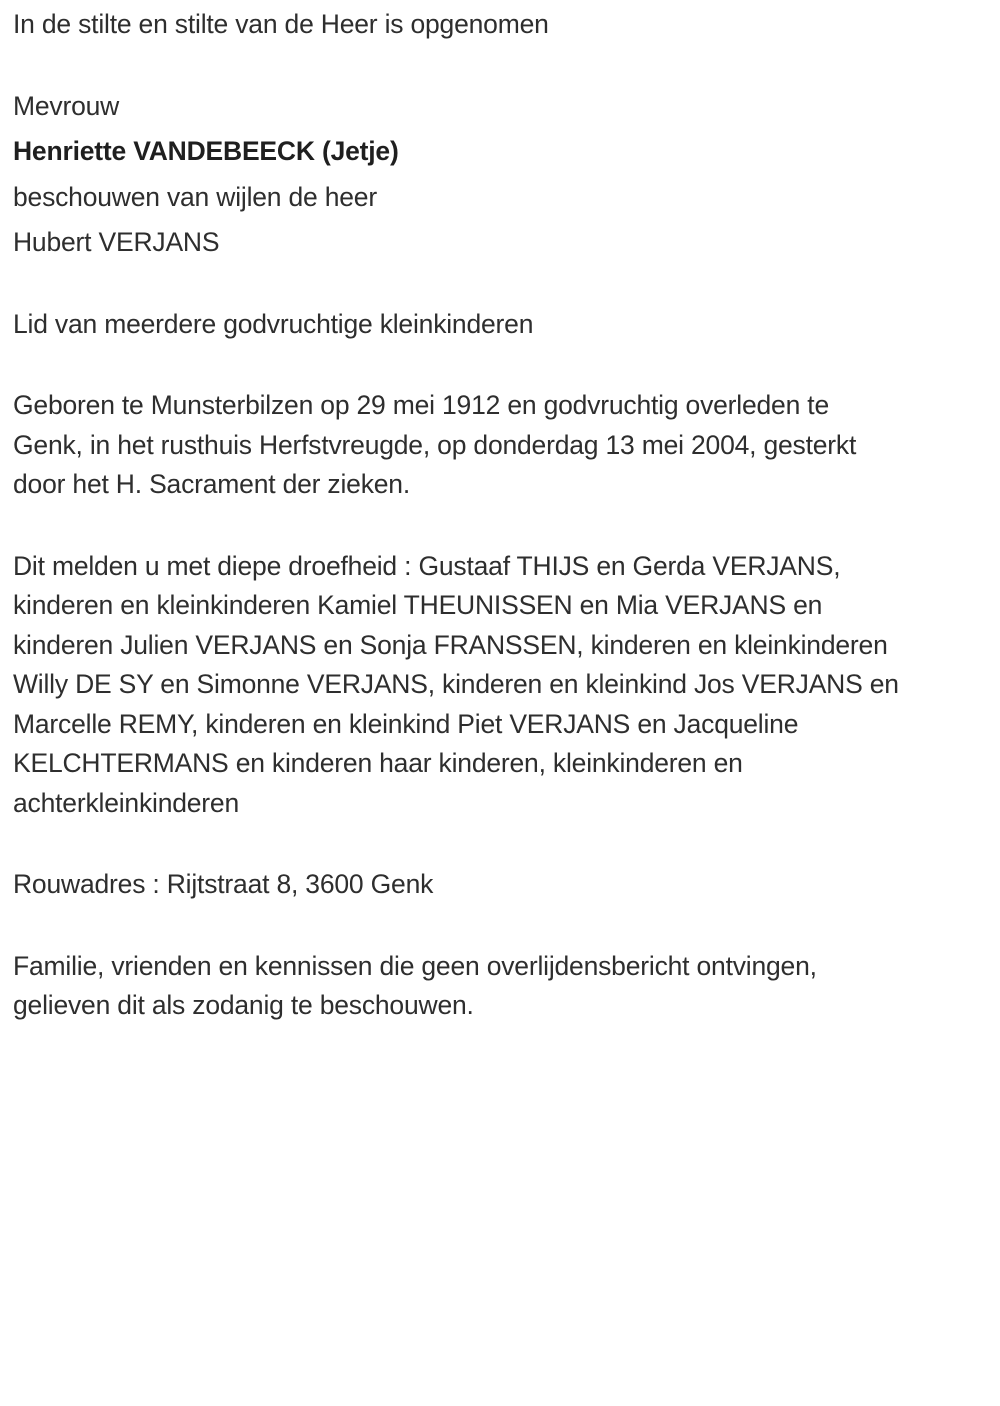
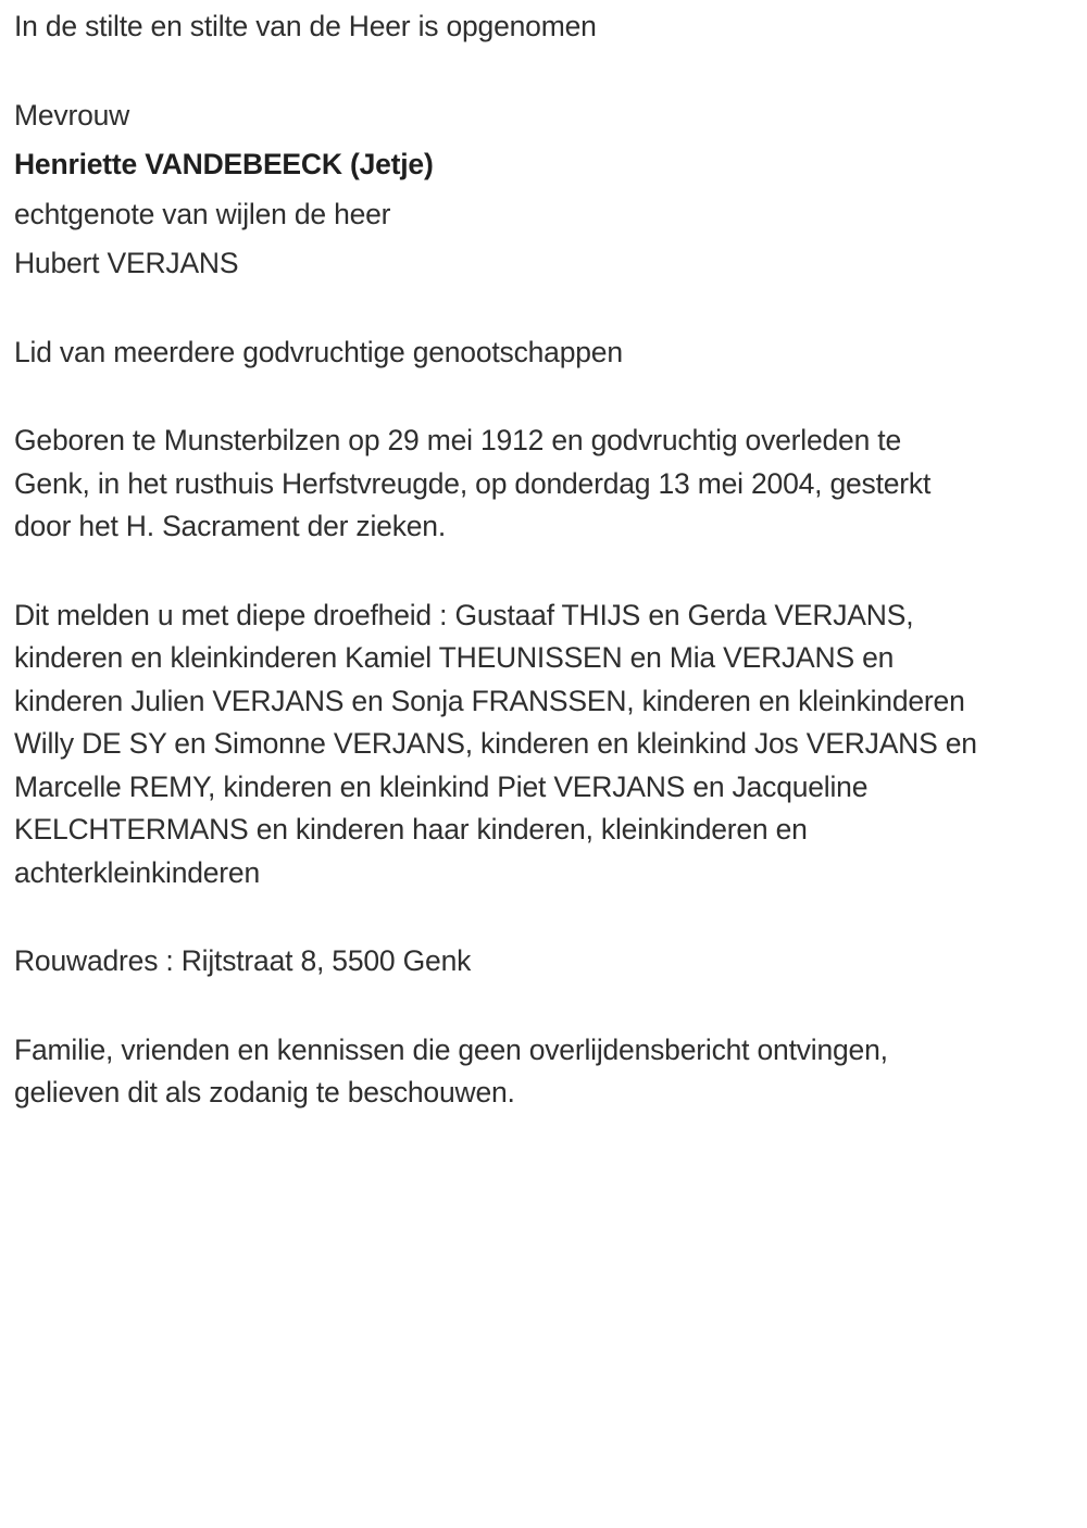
  In de stilte en stilte van de Heer is opgenomen
  Mevrouw
  Henriette VANDEBEECK (Jetje)
- beschouwen van wijlen de heer
+ echtgenote van wijlen de heer
  Hubert VERJANS
- Lid van meerdere godvruchtige kleinkinderen
+ Lid van meerdere godvruchtige genootschappen
  Geboren te Munsterbilzen op 29 mei 1912 en godvruchtig overleden te
  Genk, in het rusthuis Herfstvreugde, op donderdag 13 mei 2004, gesterkt
  door het H. Sacrament der zieken.
  Dit melden u met diepe droefheid : Gustaaf THIJS en Gerda VERJANS,
  kinderen en kleinkinderen Kamiel THEUNISSEN en Mia VERJANS en
  kinderen Julien VERJANS en Sonja FRANSSEN, kinderen en kleinkinderen
  Willy DE SY en Simonne VERJANS, kinderen en kleinkind Jos VERJANS en
  Marcelle REMY, kinderen en kleinkind Piet VERJANS en Jacqueline
  KELCHTERMANS en kinderen haar kinderen, kleinkinderen en
  achterkleinkinderen
- Rouwadres : Rijtstraat 8, 3600 Genk
+ Rouwadres : Rijtstraat 8, 5500 Genk
  Familie, vrienden en kennissen die geen overlijdensbericht ontvingen,
  gelieven dit als zodanig te beschouwen.
